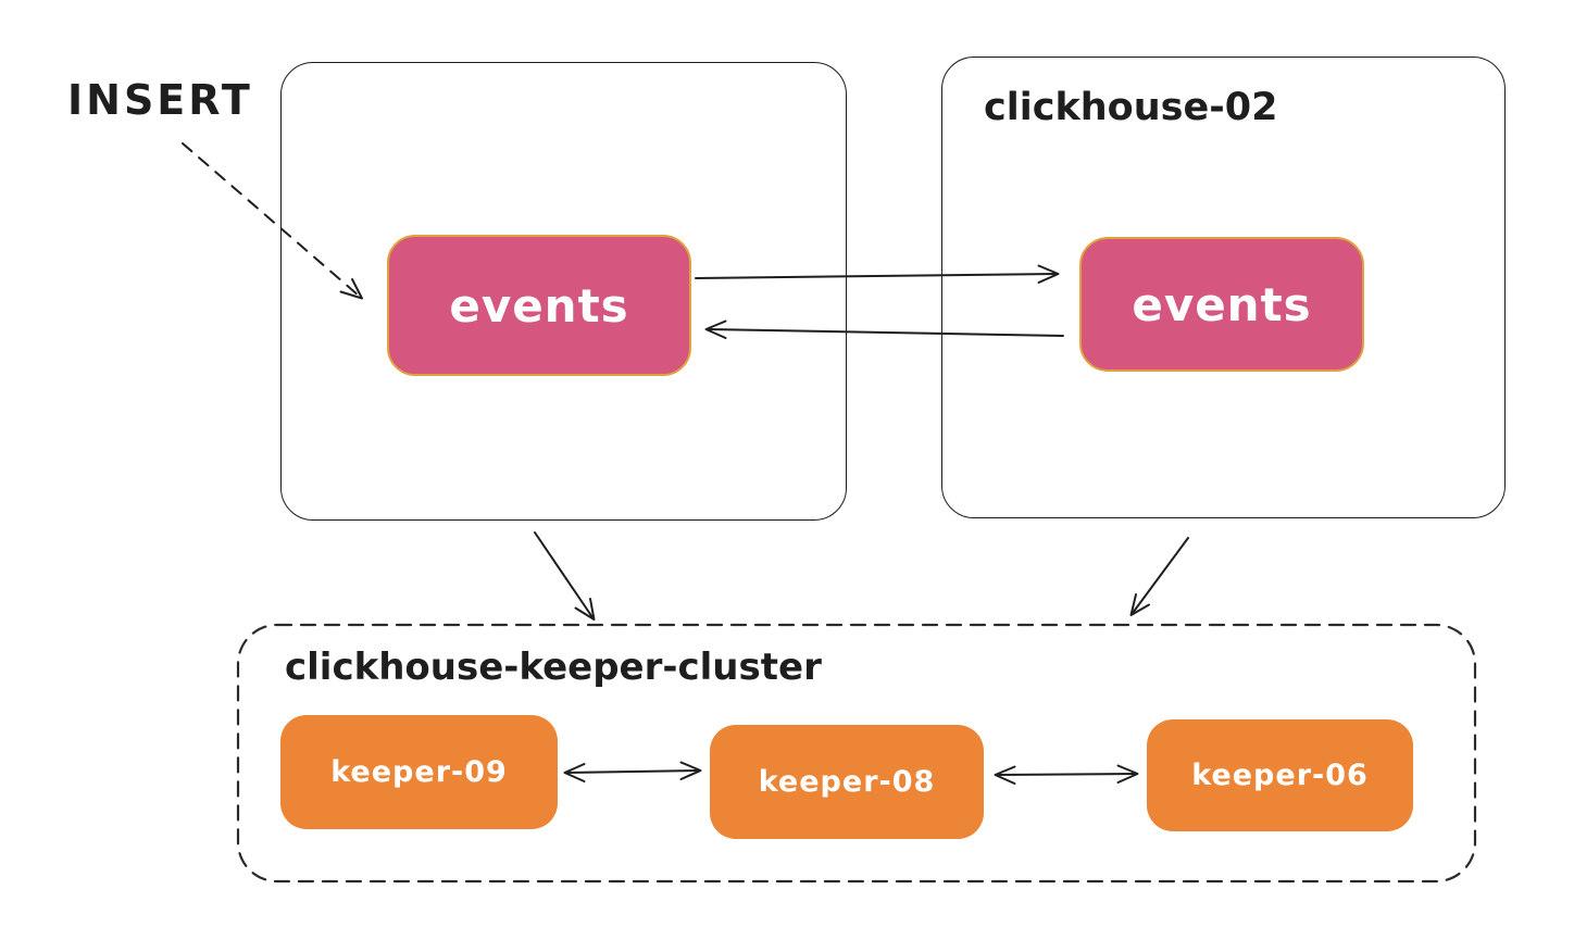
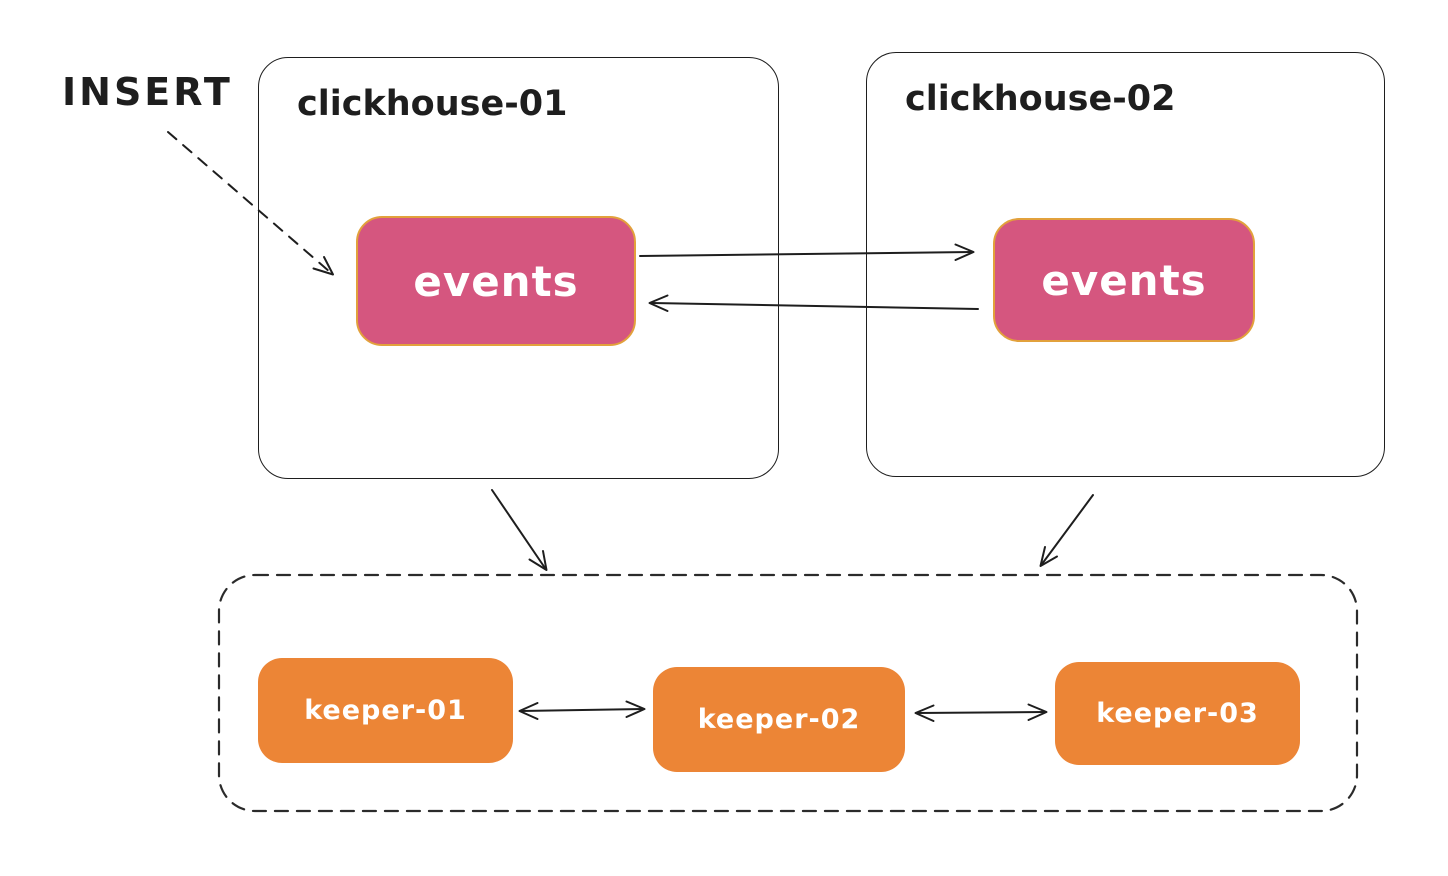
  INSERT
+ clickhouse-01
  events
  clickhouse-02
  events
- clickhouse-keeper-cluster
- keeper-09
+ keeper-01
- keeper-08
+ keeper-02
- keeper-06
+ keeper-03
